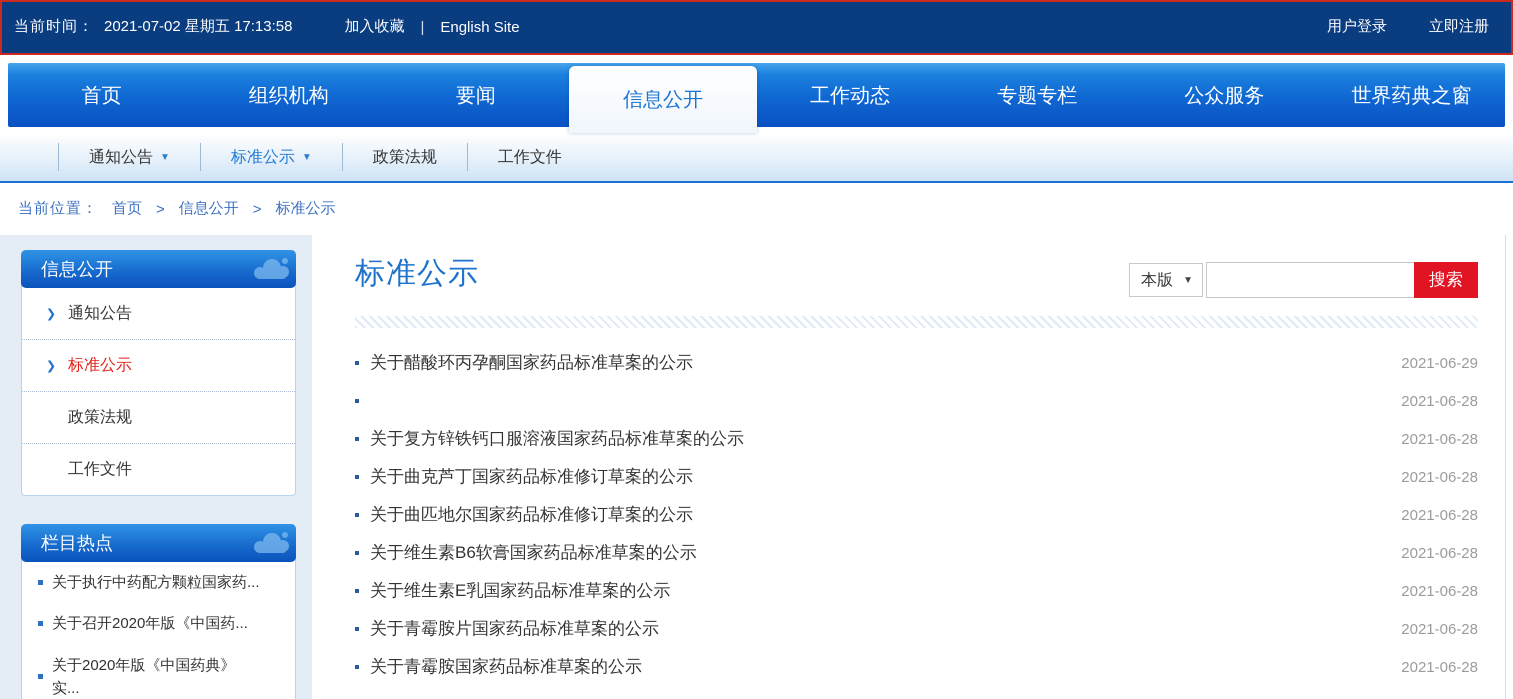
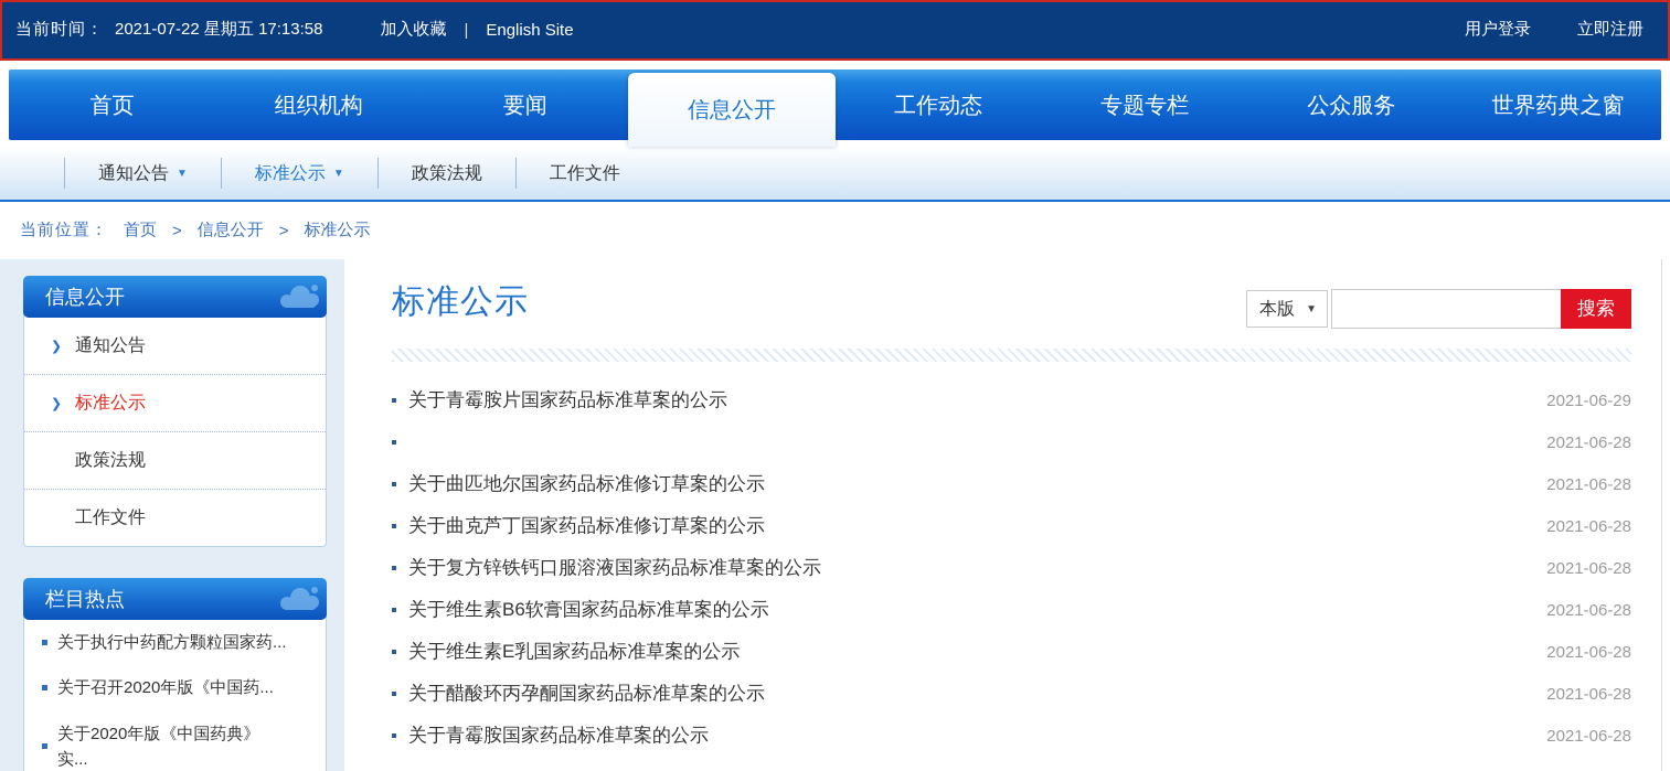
  当前时间：
- 2021-07-02 星期五 17:13:58
+ 2021-07-22 星期五 17:13:58
  加入收藏
  |
  English Site
  用户登录
  立即注册
  首页
  组织机构
  要闻
  信息公开
  工作动态
  专题专栏
  公众服务
  世界药典之窗
  通知公告
  ▼
  标准公示
  ▼
  政策法规
  工作文件
  当前位置：
  首页
  >
  信息公开
  >
  标准公示
  信息公开
  ❯
  通知公告
  ❯
  标准公示
  政策法规
  工作文件
  栏目热点
  关于执行中药配方颗粒国家药...
  关于召开2020年版《中国药...
  关于2020年版《中国药典》
  实...
  标准公示
  本版
  ▼
  搜索
- 关于醋酸环丙孕酮国家药品标准草案的公示
+ 关于青霉胺片国家药品标准草案的公示
  2021-06-29
  2021-06-28
- 关于复方锌铁钙口服溶液国家药品标准草案的公示
+ 关于曲匹地尔国家药品标准修订草案的公示
  2021-06-28
  关于曲克芦丁国家药品标准修订草案的公示
  2021-06-28
- 关于曲匹地尔国家药品标准修订草案的公示
+ 关于复方锌铁钙口服溶液国家药品标准草案的公示
  2021-06-28
  关于维生素B6软膏国家药品标准草案的公示
  2021-06-28
  关于维生素E乳国家药品标准草案的公示
  2021-06-28
- 关于青霉胺片国家药品标准草案的公示
+ 关于醋酸环丙孕酮国家药品标准草案的公示
  2021-06-28
  关于青霉胺国家药品标准草案的公示
  2021-06-28
